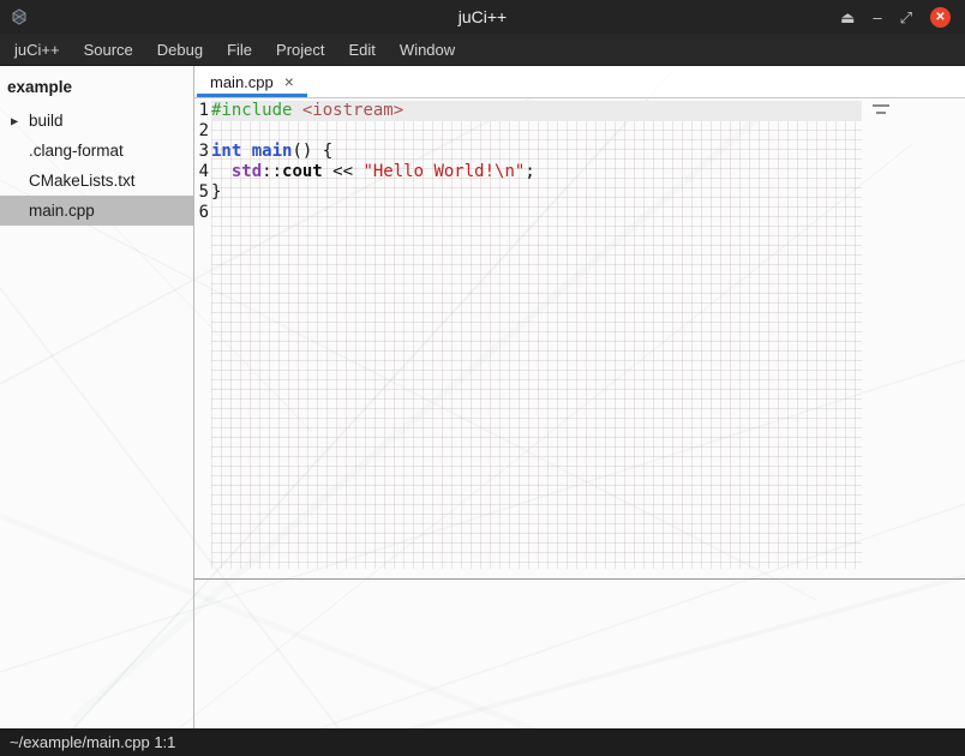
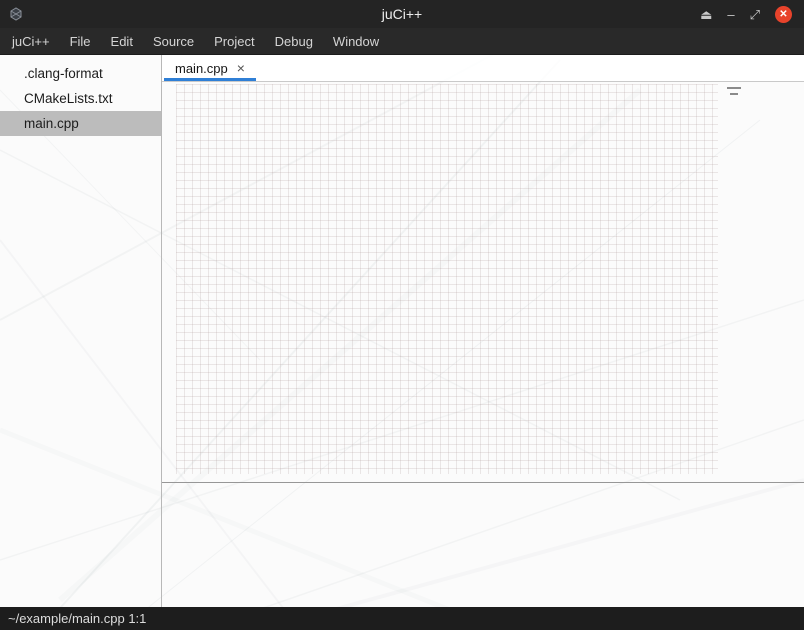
  juCi++
  ⏏
  –
  ⤢
  ✕
  juCi++
- Source
+ File
- Debug
+ Edit
- File
+ Source
  Project
- Edit
+ Debug
  Window
- example
- ▶
- build
  .clang-format
  CMakeLists.txt
  main.cpp
  main.cpp
  ×
- 1
- #include <iostream>
- 2
- 3
- int main() {
- 4
- std::cout << "Hello World!\n";
- 5
- }
- 6
  ~/example/main.cpp 1:1
